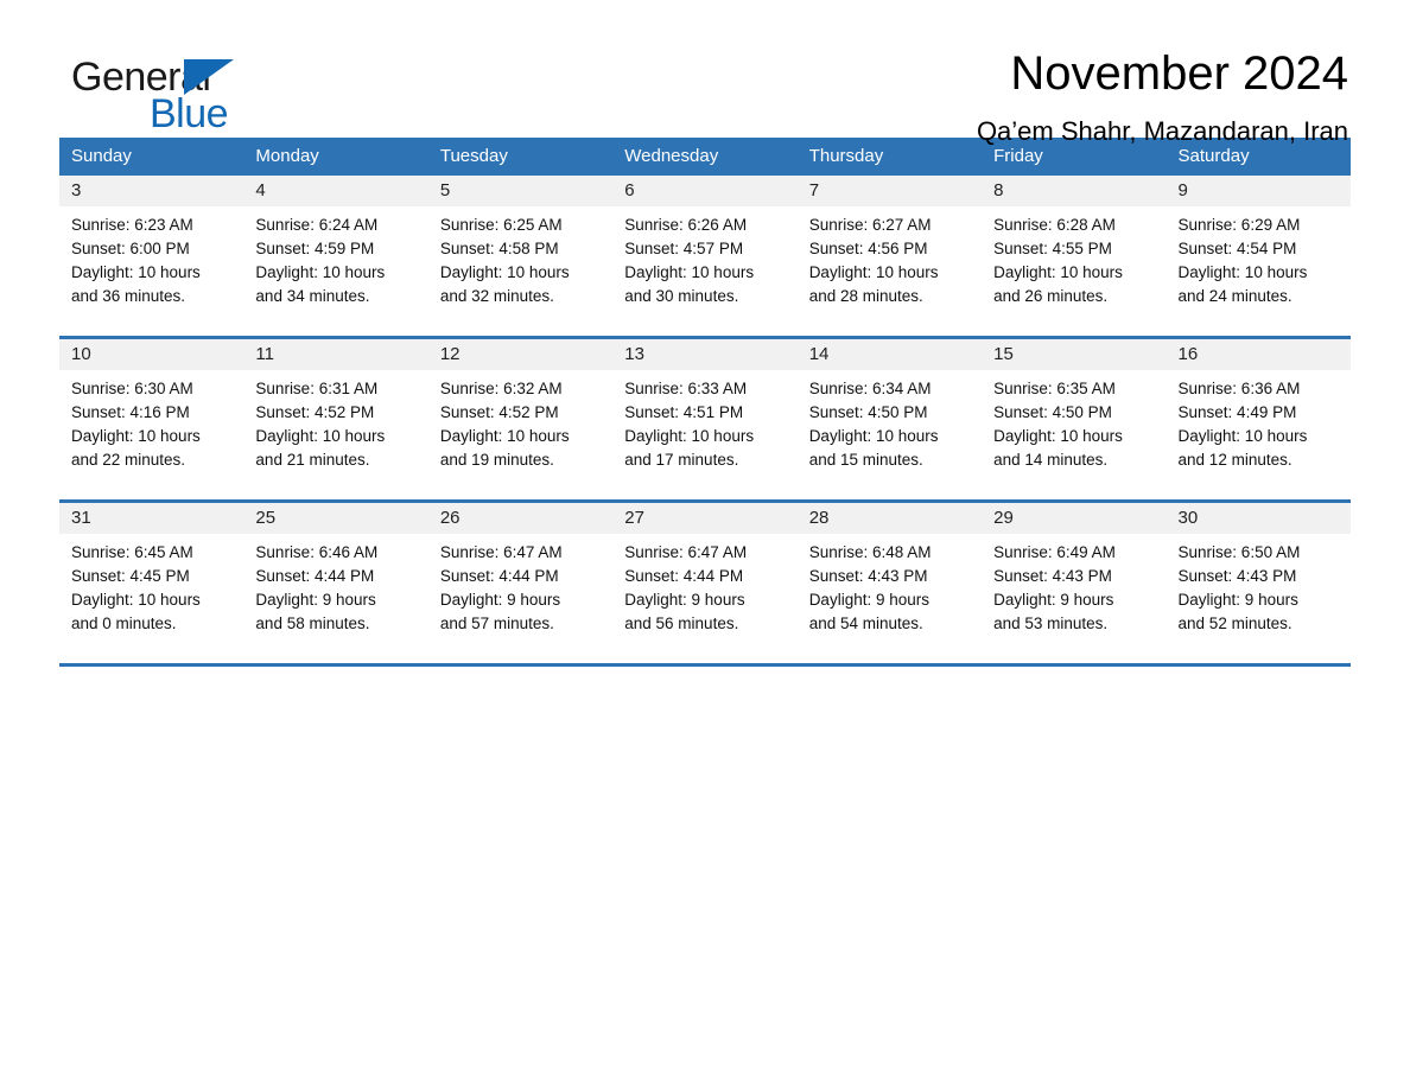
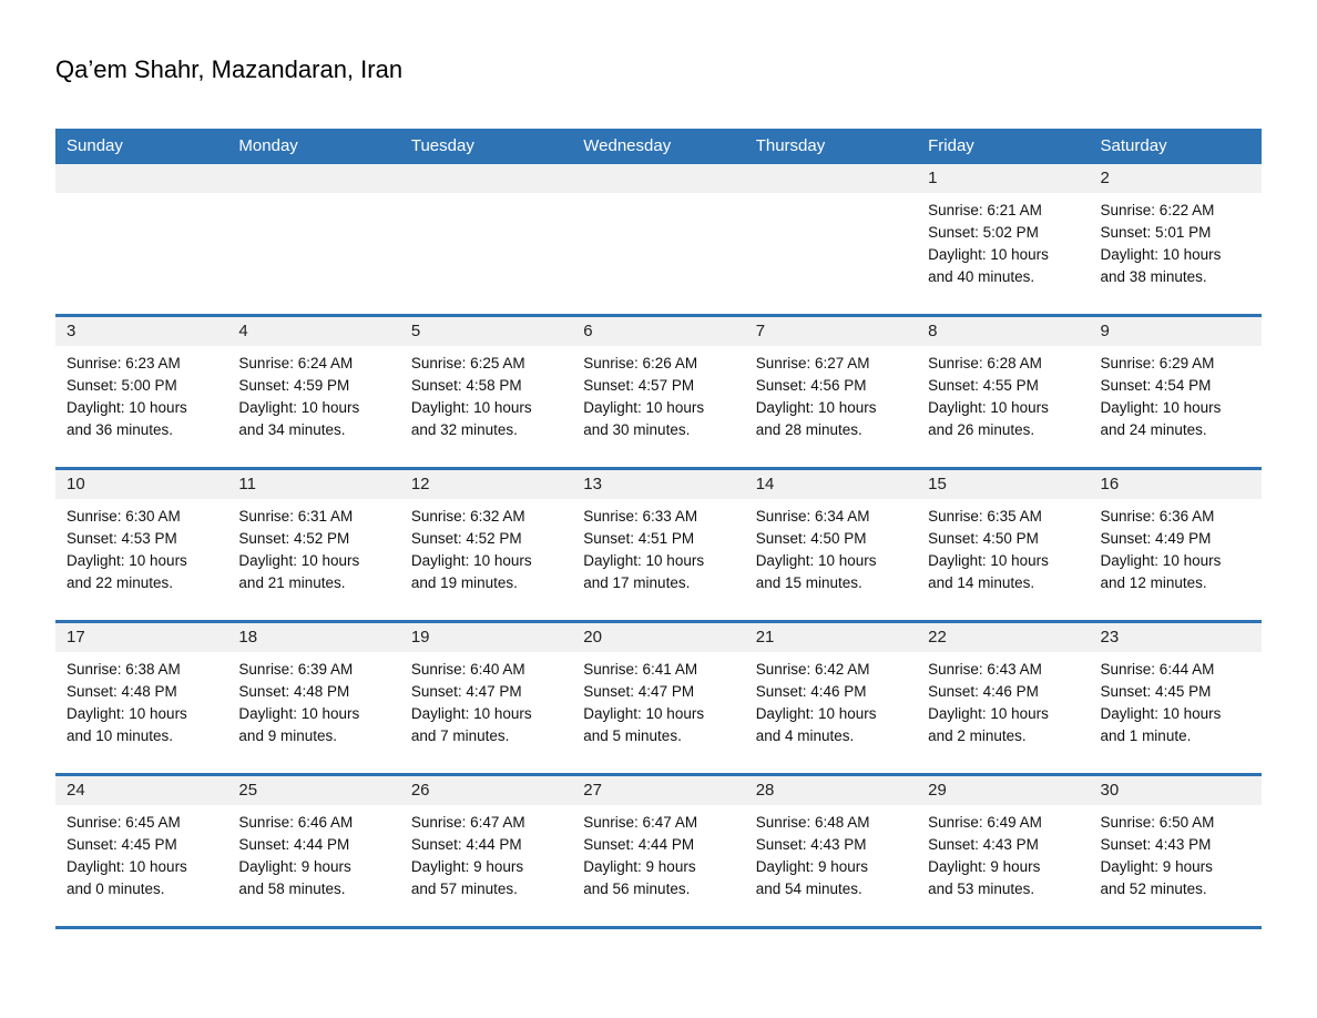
- General
- Blue
- November 2024
  Qa’em Shahr, Mazandaran, Iran
  Sunday	Monday	Tuesday	Wednesday	Thursday	Friday	Saturday
+ 					1Sunrise: 6:21 AMSunset: 5:02 PMDaylight: 10 hoursand 40 minutes.	2Sunrise: 6:22 AMSunset: 5:01 PMDaylight: 10 hoursand 38 minutes.
- 3Sunrise: 6:23 AMSunset: 6:00 PMDaylight: 10 hoursand 36 minutes.	4Sunrise: 6:24 AMSunset: 4:59 PMDaylight: 10 hoursand 34 minutes.	5Sunrise: 6:25 AMSunset: 4:58 PMDaylight: 10 hoursand 32 minutes.	6Sunrise: 6:26 AMSunset: 4:57 PMDaylight: 10 hoursand 30 minutes.	7Sunrise: 6:27 AMSunset: 4:56 PMDaylight: 10 hoursand 28 minutes.	8Sunrise: 6:28 AMSunset: 4:55 PMDaylight: 10 hoursand 26 minutes.	9Sunrise: 6:29 AMSunset: 4:54 PMDaylight: 10 hoursand 24 minutes.
+ 3Sunrise: 6:23 AMSunset: 5:00 PMDaylight: 10 hoursand 36 minutes.	4Sunrise: 6:24 AMSunset: 4:59 PMDaylight: 10 hoursand 34 minutes.	5Sunrise: 6:25 AMSunset: 4:58 PMDaylight: 10 hoursand 32 minutes.	6Sunrise: 6:26 AMSunset: 4:57 PMDaylight: 10 hoursand 30 minutes.	7Sunrise: 6:27 AMSunset: 4:56 PMDaylight: 10 hoursand 28 minutes.	8Sunrise: 6:28 AMSunset: 4:55 PMDaylight: 10 hoursand 26 minutes.	9Sunrise: 6:29 AMSunset: 4:54 PMDaylight: 10 hoursand 24 minutes.
- 10Sunrise: 6:30 AMSunset: 4:16 PMDaylight: 10 hoursand 22 minutes.	11Sunrise: 6:31 AMSunset: 4:52 PMDaylight: 10 hoursand 21 minutes.	12Sunrise: 6:32 AMSunset: 4:52 PMDaylight: 10 hoursand 19 minutes.	13Sunrise: 6:33 AMSunset: 4:51 PMDaylight: 10 hoursand 17 minutes.	14Sunrise: 6:34 AMSunset: 4:50 PMDaylight: 10 hoursand 15 minutes.	15Sunrise: 6:35 AMSunset: 4:50 PMDaylight: 10 hoursand 14 minutes.	16Sunrise: 6:36 AMSunset: 4:49 PMDaylight: 10 hoursand 12 minutes.
+ 10Sunrise: 6:30 AMSunset: 4:53 PMDaylight: 10 hoursand 22 minutes.	11Sunrise: 6:31 AMSunset: 4:52 PMDaylight: 10 hoursand 21 minutes.	12Sunrise: 6:32 AMSunset: 4:52 PMDaylight: 10 hoursand 19 minutes.	13Sunrise: 6:33 AMSunset: 4:51 PMDaylight: 10 hoursand 17 minutes.	14Sunrise: 6:34 AMSunset: 4:50 PMDaylight: 10 hoursand 15 minutes.	15Sunrise: 6:35 AMSunset: 4:50 PMDaylight: 10 hoursand 14 minutes.	16Sunrise: 6:36 AMSunset: 4:49 PMDaylight: 10 hoursand 12 minutes.
+ 17Sunrise: 6:38 AMSunset: 4:48 PMDaylight: 10 hoursand 10 minutes.	18Sunrise: 6:39 AMSunset: 4:48 PMDaylight: 10 hoursand 9 minutes.	19Sunrise: 6:40 AMSunset: 4:47 PMDaylight: 10 hoursand 7 minutes.	20Sunrise: 6:41 AMSunset: 4:47 PMDaylight: 10 hoursand 5 minutes.	21Sunrise: 6:42 AMSunset: 4:46 PMDaylight: 10 hoursand 4 minutes.	22Sunrise: 6:43 AMSunset: 4:46 PMDaylight: 10 hoursand 2 minutes.	23Sunrise: 6:44 AMSunset: 4:45 PMDaylight: 10 hoursand 1 minute.
- 31Sunrise: 6:45 AMSunset: 4:45 PMDaylight: 10 hoursand 0 minutes.	25Sunrise: 6:46 AMSunset: 4:44 PMDaylight: 9 hoursand 58 minutes.	26Sunrise: 6:47 AMSunset: 4:44 PMDaylight: 9 hoursand 57 minutes.	27Sunrise: 6:47 AMSunset: 4:44 PMDaylight: 9 hoursand 56 minutes.	28Sunrise: 6:48 AMSunset: 4:43 PMDaylight: 9 hoursand 54 minutes.	29Sunrise: 6:49 AMSunset: 4:43 PMDaylight: 9 hoursand 53 minutes.	30Sunrise: 6:50 AMSunset: 4:43 PMDaylight: 9 hoursand 52 minutes.
+ 24Sunrise: 6:45 AMSunset: 4:45 PMDaylight: 10 hoursand 0 minutes.	25Sunrise: 6:46 AMSunset: 4:44 PMDaylight: 9 hoursand 58 minutes.	26Sunrise: 6:47 AMSunset: 4:44 PMDaylight: 9 hoursand 57 minutes.	27Sunrise: 6:47 AMSunset: 4:44 PMDaylight: 9 hoursand 56 minutes.	28Sunrise: 6:48 AMSunset: 4:43 PMDaylight: 9 hoursand 54 minutes.	29Sunrise: 6:49 AMSunset: 4:43 PMDaylight: 9 hoursand 53 minutes.	30Sunrise: 6:50 AMSunset: 4:43 PMDaylight: 9 hoursand 52 minutes.
